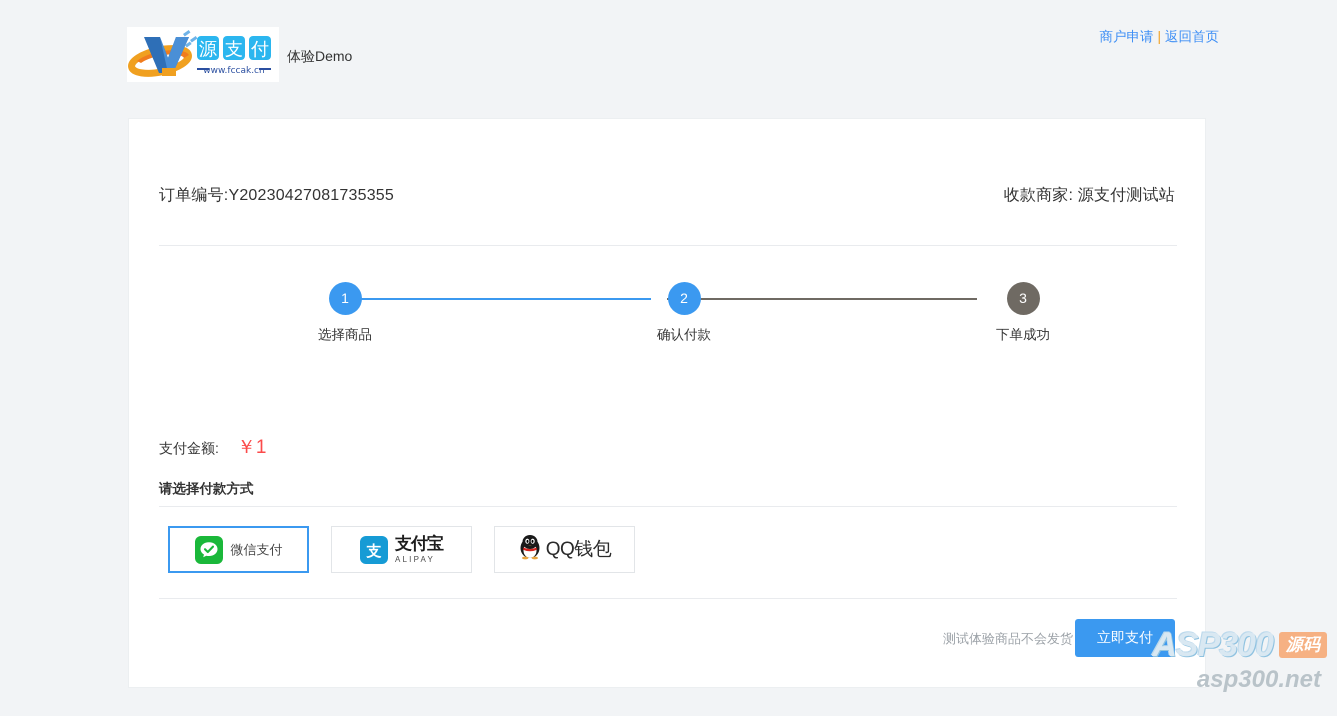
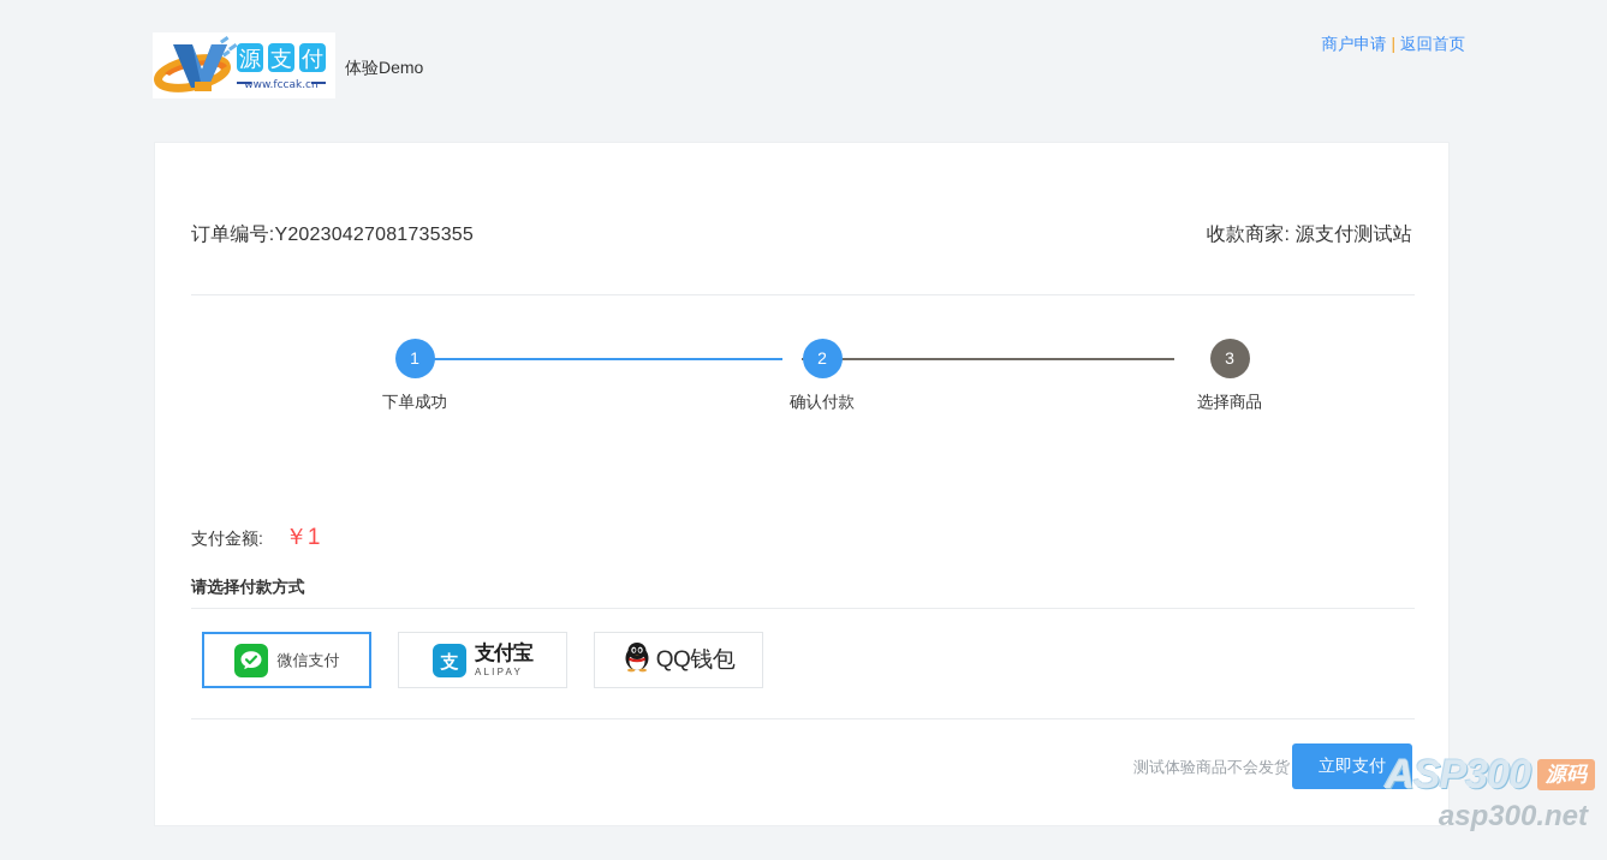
  源
  支
  付
  www.fccak.cn
  体验Demo
  商户申请 | 返回首页
  订单编号:Y20230427081735355
  收款商家: 源支付测试站
  1
- 选择商品
+ 下单成功
  2
  确认付款
  3
- 下单成功
+ 选择商品
  支付金额:
  ￥1
  请选择付款方式
  微信支付
  支
  支付宝
  ALIPAY
  QQ钱包
  测试体验商品不会发货
  立即支付
  ASP300
  源码
  asp300.net
